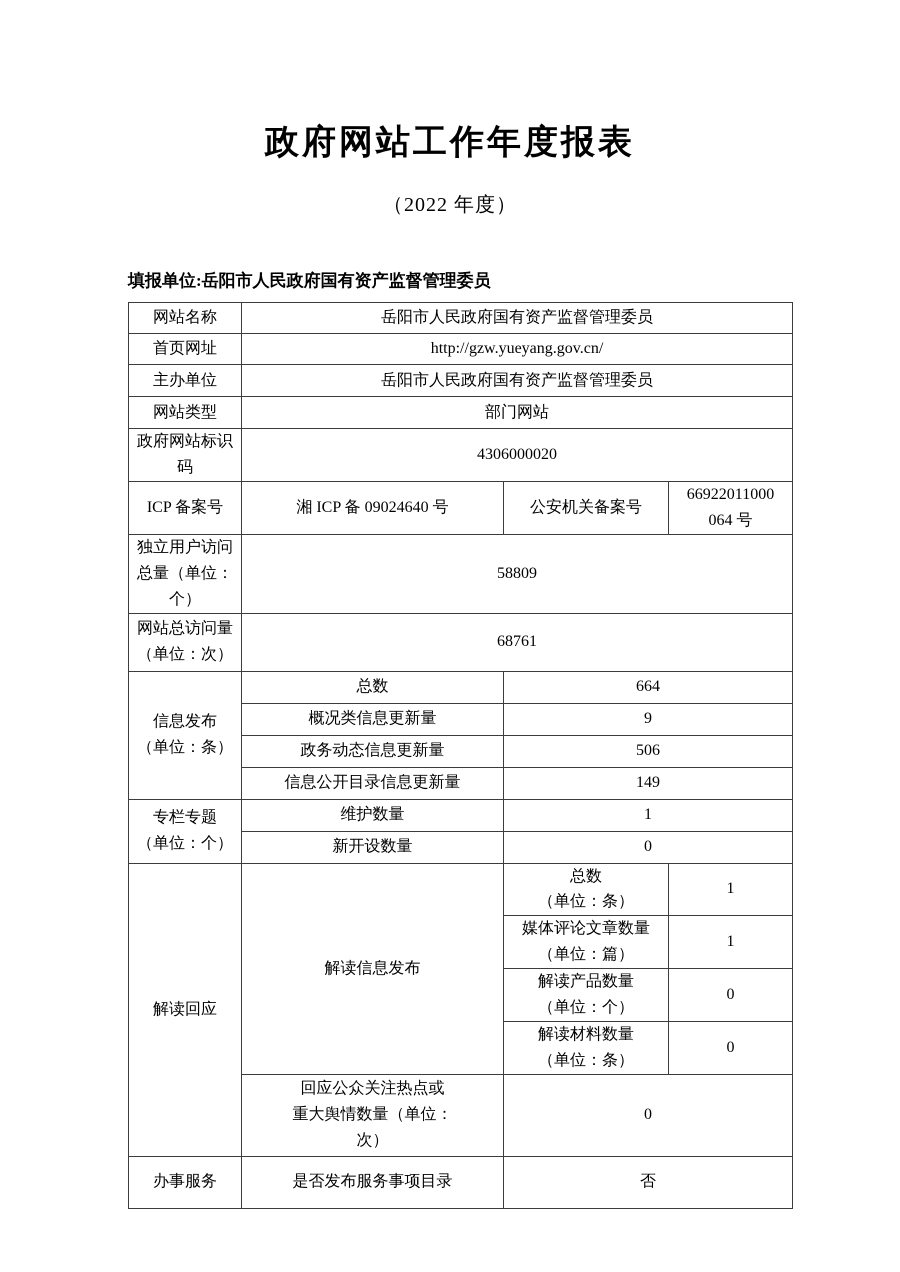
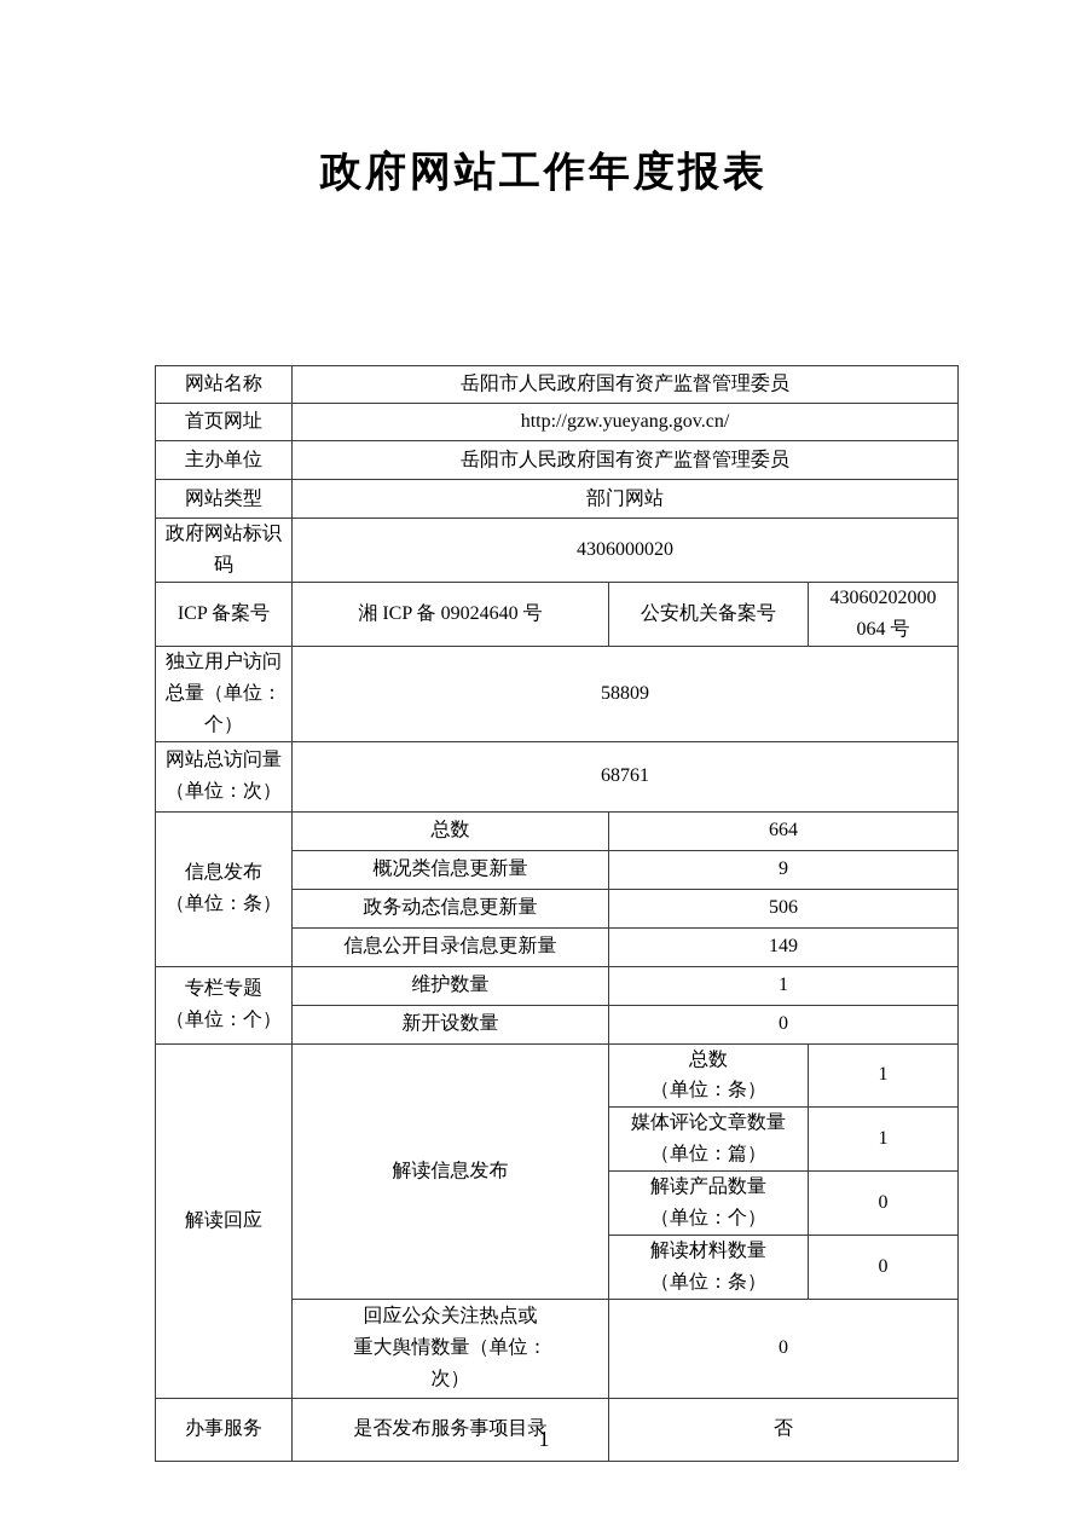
  政府网站工作年度报表
- （2022 年度）
- 填报单位:岳阳市人民政府国有资产监督管理委员
  网站名称	岳阳市人民政府国有资产监督管理委员
  首页网址	http://gzw.yueyang.gov.cn/
  主办单位	岳阳市人民政府国有资产监督管理委员
  网站类型	部门网站
  政府网站标识码	4306000020
- ICP 备案号	湘 ICP 备 09024640 号	公安机关备案号	66922011000 064 号
+ ICP 备案号	湘 ICP 备 09024640 号	公安机关备案号	43060202000 064 号
  独立用户访问总量（单位：个）	58809
  网站总访问量 （单位：次）	68761
  信息发布 （单位：条）	总数	664
  概况类信息更新量	9
  政务动态信息更新量	506
  信息公开目录信息更新量	149
  专栏专题 （单位：个）	维护数量	1
  新开设数量	0
  解读回应	解读信息发布	总数 （单位：条）	1
  媒体评论文章数量 （单位：篇）	1
  解读产品数量 （单位：个）	0
  解读材料数量 （单位：条）	0
  回应公众关注热点或 重大舆情数量（单位： 次）	0
  办事服务	是否发布服务事项目录	否
+ 1
